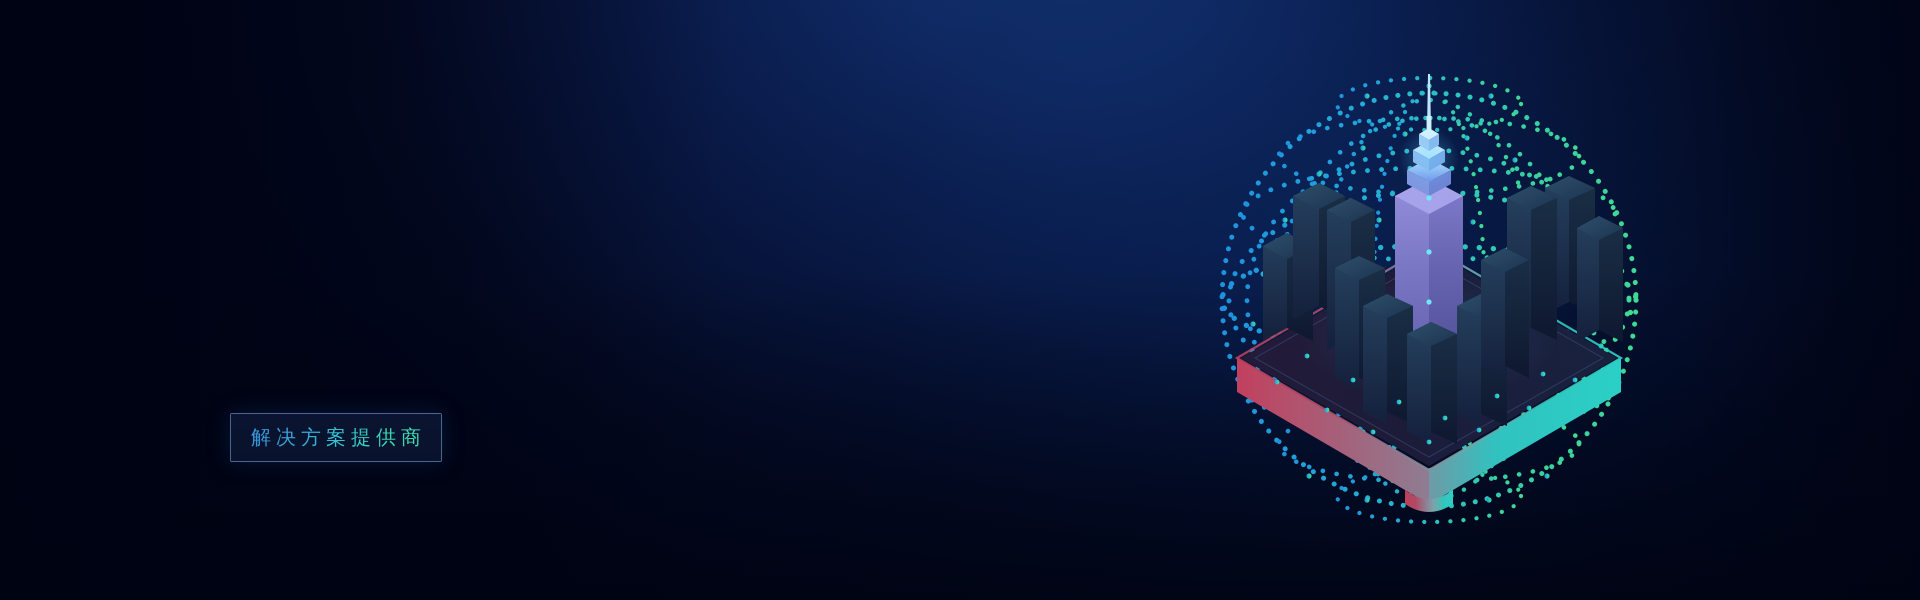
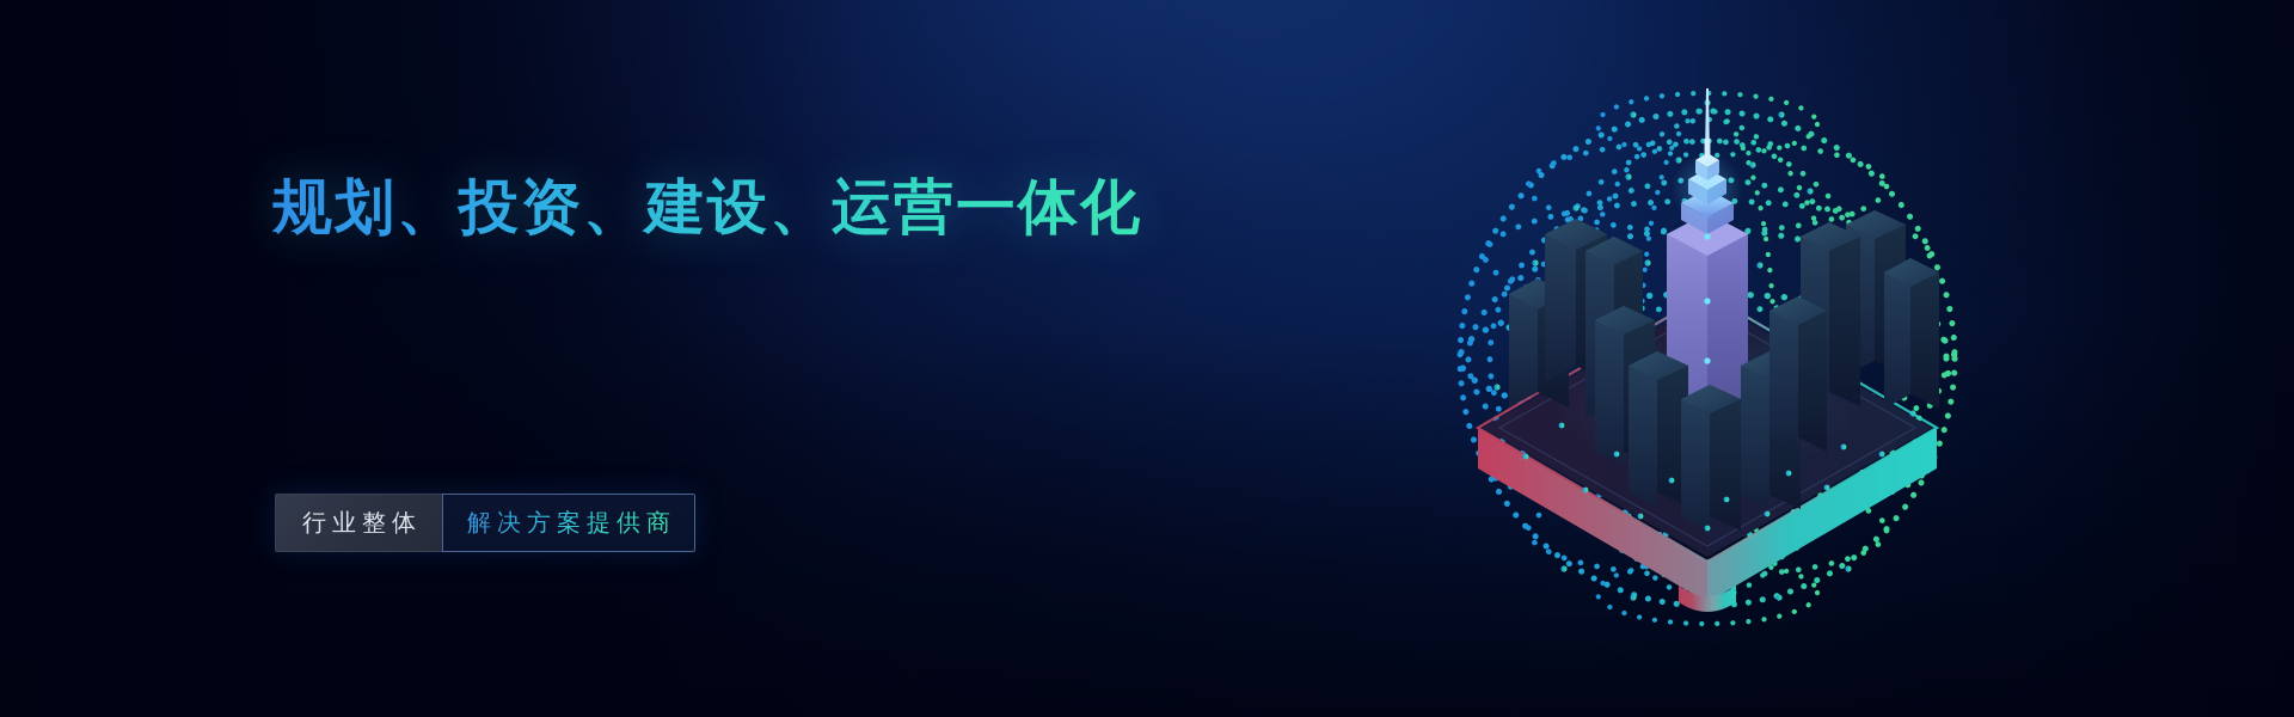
+ 规划、投资、建设、运营一体化
+ 行业整体
  解决方案提供商
